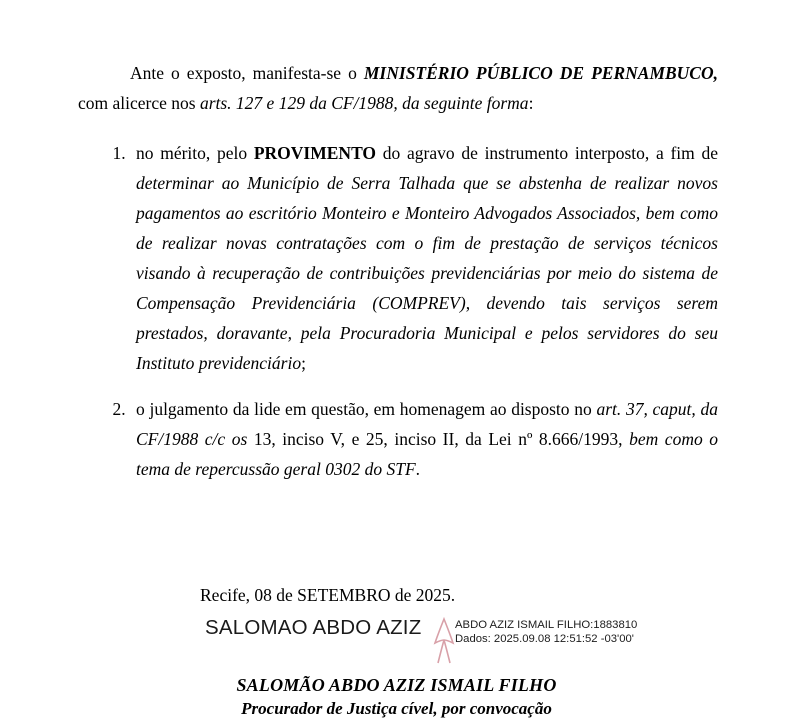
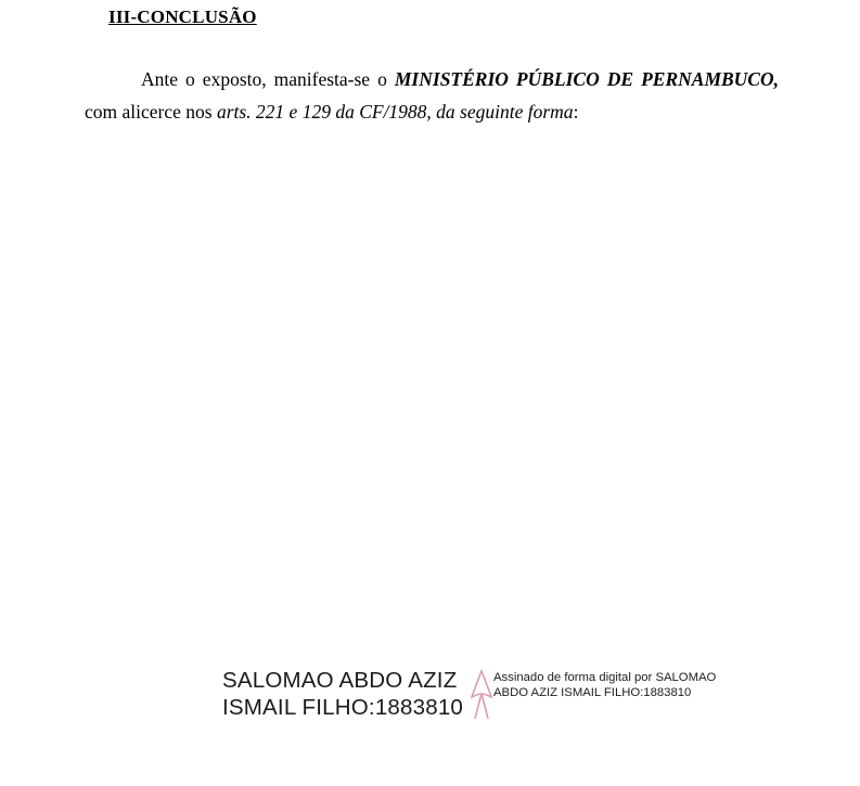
+ III-CONCLUSÃO
- Ante o exposto, manifesta-se o MINISTÉRIO PÚBLICO DE PERNAMBUCO, com alicerce nos arts. 127 e 129 da CF/1988, da seguinte forma:
+ Ante o exposto, manifesta-se o MINISTÉRIO PÚBLICO DE PERNAMBUCO, com alicerce nos arts. 221 e 129 da CF/1988, da seguinte forma:
- no mérito, pelo PROVIMENTO do agravo de instrumento interposto, a fim de determinar ao Município de Serra Talhada que se abstenha de realizar novos pagamentos ao escritório Monteiro e Monteiro Advogados Associados, bem como de realizar novas contratações com o fim de prestação de serviços técnicos visando à recuperação de contribuições previdenciárias por meio do sistema de Compensação Previdenciária (COMPREV), devendo tais serviços serem prestados, doravante, pela Procuradoria Municipal e pelos servidores do seu Instituto previdenciário;
- o julgamento da lide em questão, em homenagem ao disposto no art. 37, caput, da CF/1988 c/c os 13, inciso V, e 25, inciso II, da Lei nº 8.666/1993, bem como o tema de repercussão geral 0302 do STF.
- Recife, 08 de SETEMBRO de 2025.
  SALOMAO ABDO AZIZ
+ ISMAIL FILHO:1883810
+ Assinado de forma digital por SALOMAO
  ABDO AZIZ ISMAIL FILHO:1883810
- Dados: 2025.09.08 12:51:52 -03'00'
- SALOMÃO ABDO AZIZ ISMAIL FILHO
- Procurador de Justiça cível, por convocação
